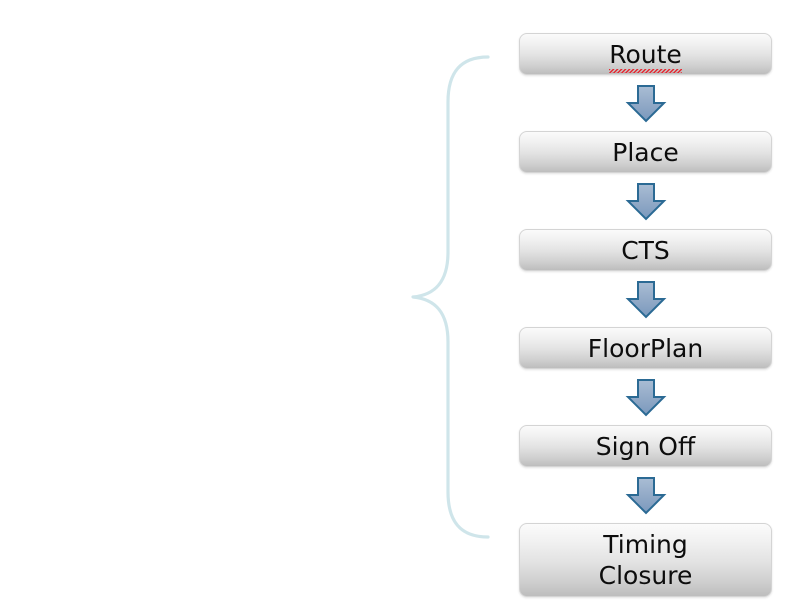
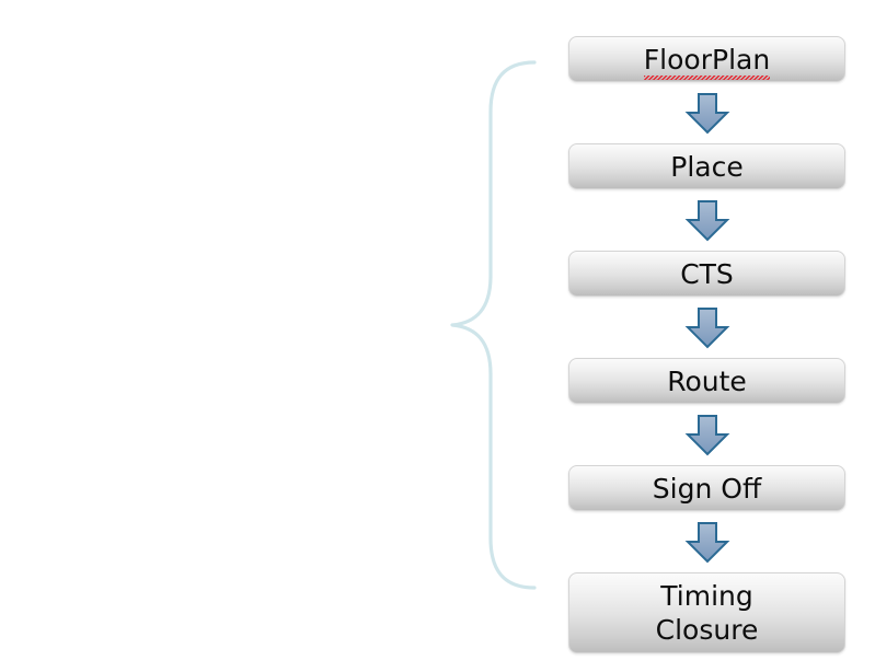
- Route
+ FloorPlan
  Place
  CTS
- FloorPlan
+ Route
  Sign Off
  Timing
  Closure
